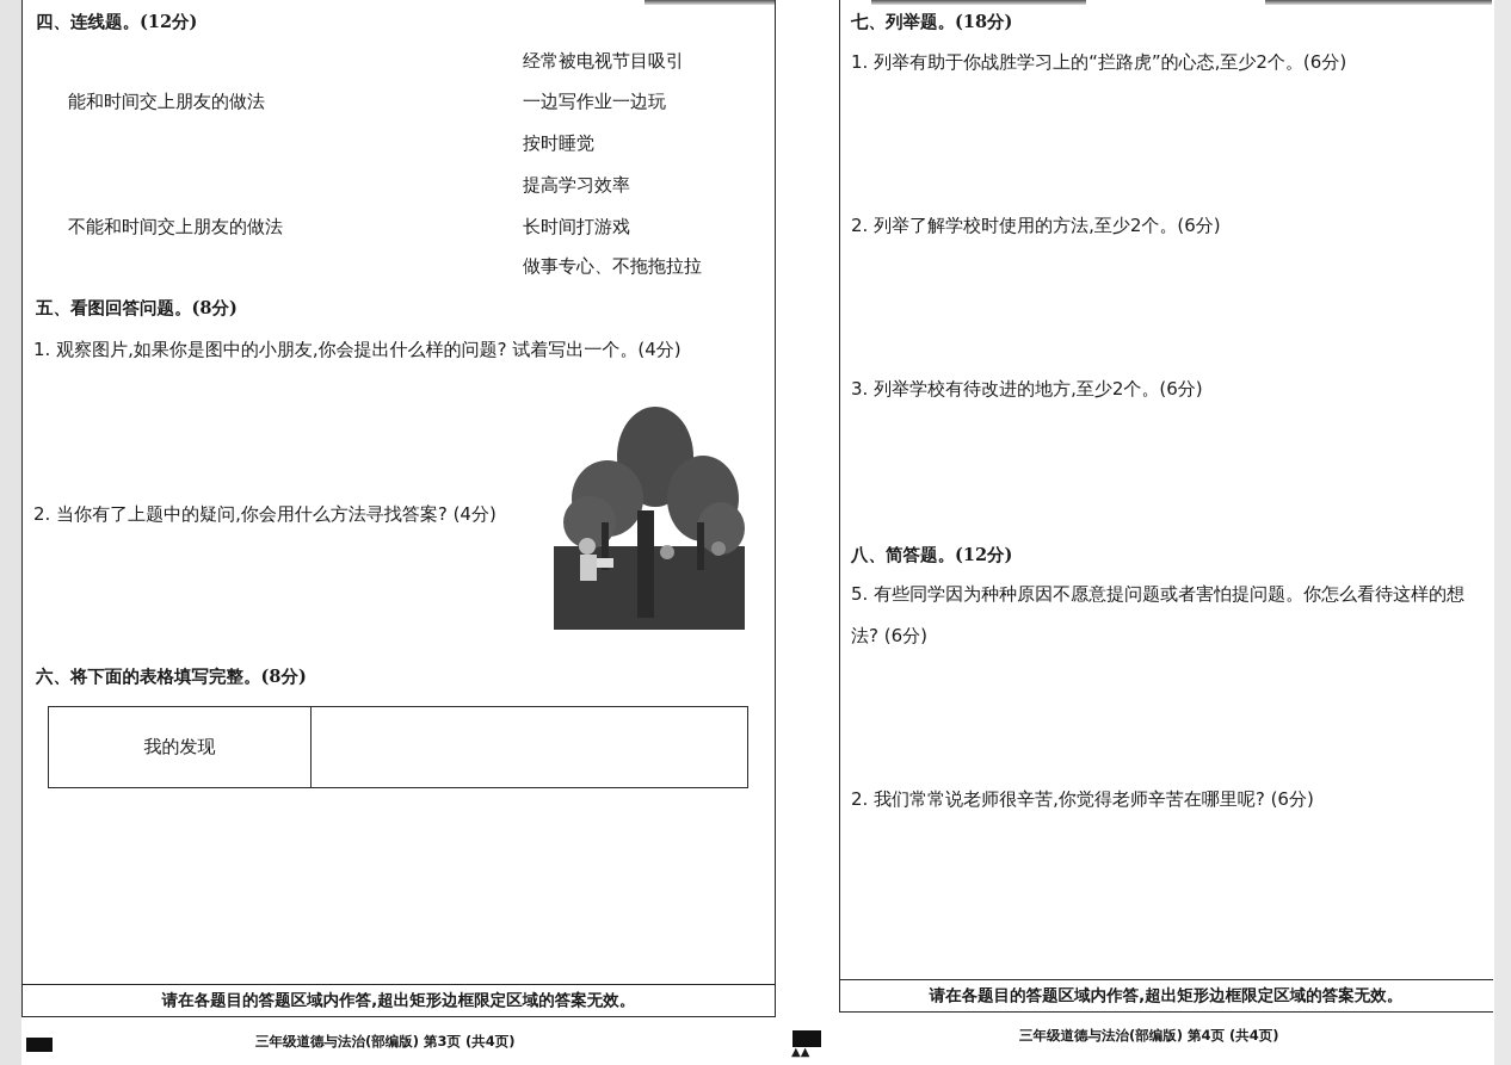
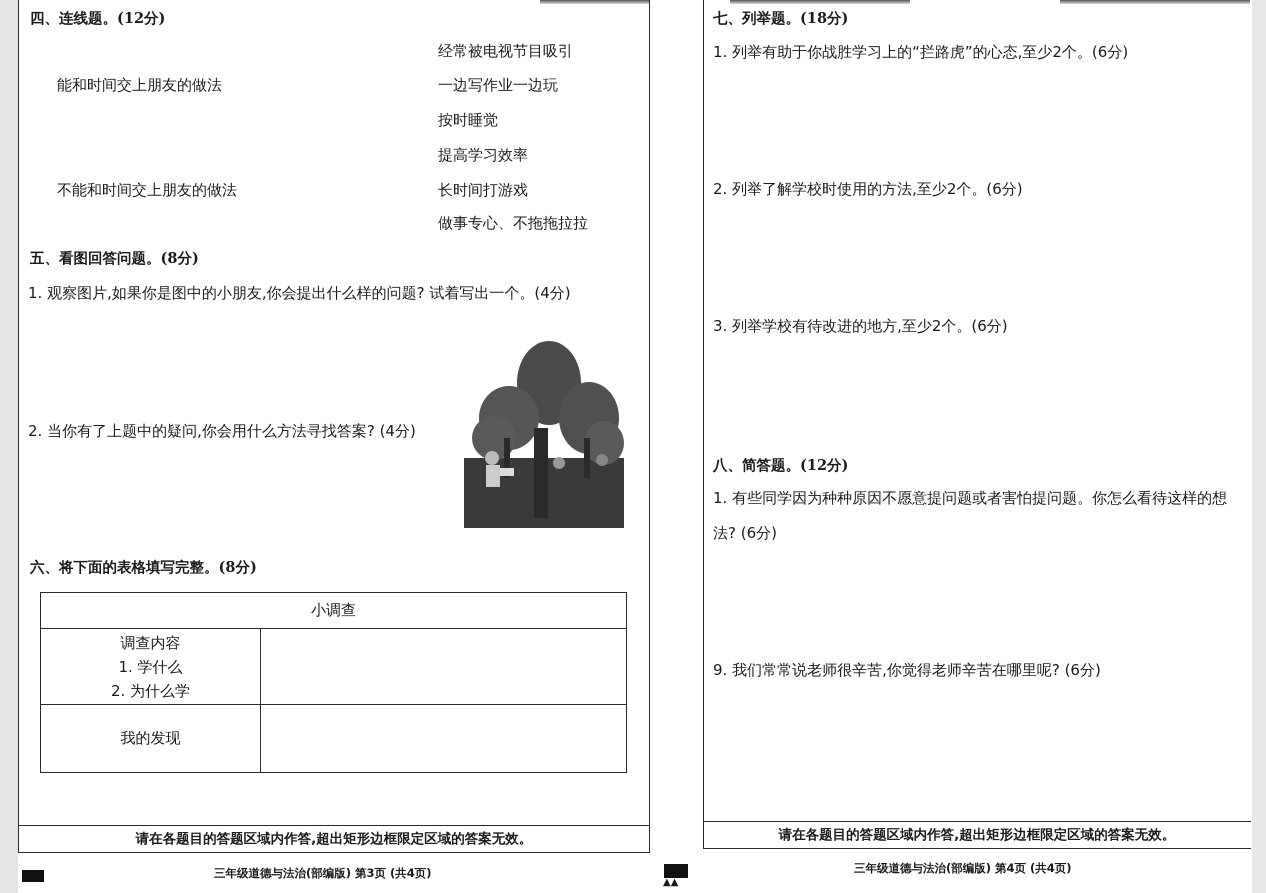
  四、连线题。(12分)
  能和时间交上朋友的做法
  不能和时间交上朋友的做法
  经常被电视节目吸引
  一边写作业一边玩
  按时睡觉
  提高学习效率
  长时间打游戏
  做事专心、不拖拖拉拉
  五、看图回答问题。(8分)
  1. 观察图片,如果你是图中的小朋友,你会提出什么样的问题? 试着写出一个。(4分)
  2. 当你有了上题中的疑问,你会用什么方法寻找答案? (4分)
  六、将下面的表格填写完整。(8分)
+ 小调查
+ 调查内容 1. 学什么 2. 为什么学
  我的发现
  请在各题目的答题区域内作答,超出矩形边框限定区域的答案无效。
  三年级道德与法治(部编版) 第3页 (共4页)
  ▲▲
  七、列举题。(18分)
  1. 列举有助于你战胜学习上的“拦路虎”的心态,至少2个。(6分)
  2. 列举了解学校时使用的方法,至少2个。(6分)
  3. 列举学校有待改进的地方,至少2个。(6分)
  八、简答题。(12分)
- 5. 有些同学因为种种原因不愿意提问题或者害怕提问题。你怎么看待这样的想
+ 1. 有些同学因为种种原因不愿意提问题或者害怕提问题。你怎么看待这样的想
  法? (6分)
- 2. 我们常常说老师很辛苦,你觉得老师辛苦在哪里呢? (6分)
+ 9. 我们常常说老师很辛苦,你觉得老师辛苦在哪里呢? (6分)
  请在各题目的答题区域内作答,超出矩形边框限定区域的答案无效。
  三年级道德与法治(部编版) 第4页 (共4页)
